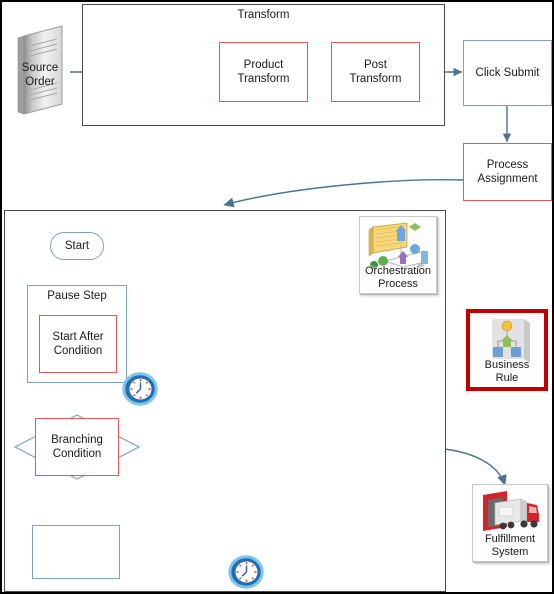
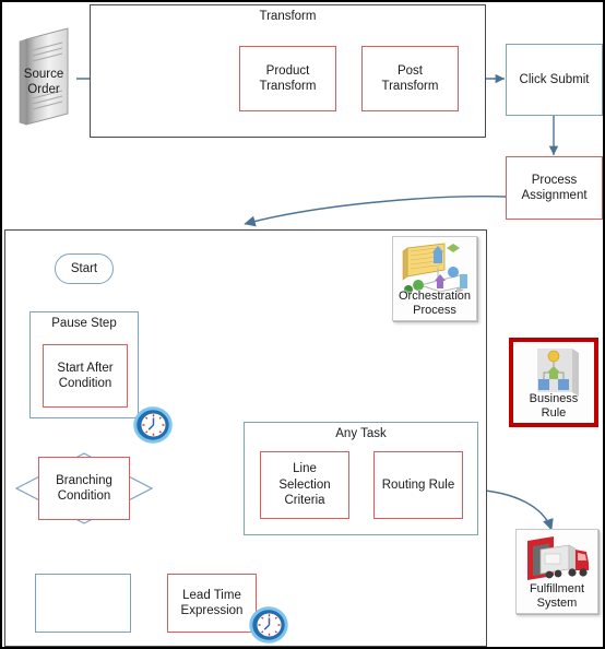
  Source
  Order
  Transform
  Product
  Transform
  Post
  Transform
  Click Submit
  Process
  Assignment
  Start
  Pause Step
  Start After
  Condition
  Branching
  Condition
+ Lead Time
+ Expression
+ Any Task
+ Line
+ Selection
+ Criteria
+ Routing Rule
  Orchestration
  Process
  Business
  Rule
  Fulfillment
  System
